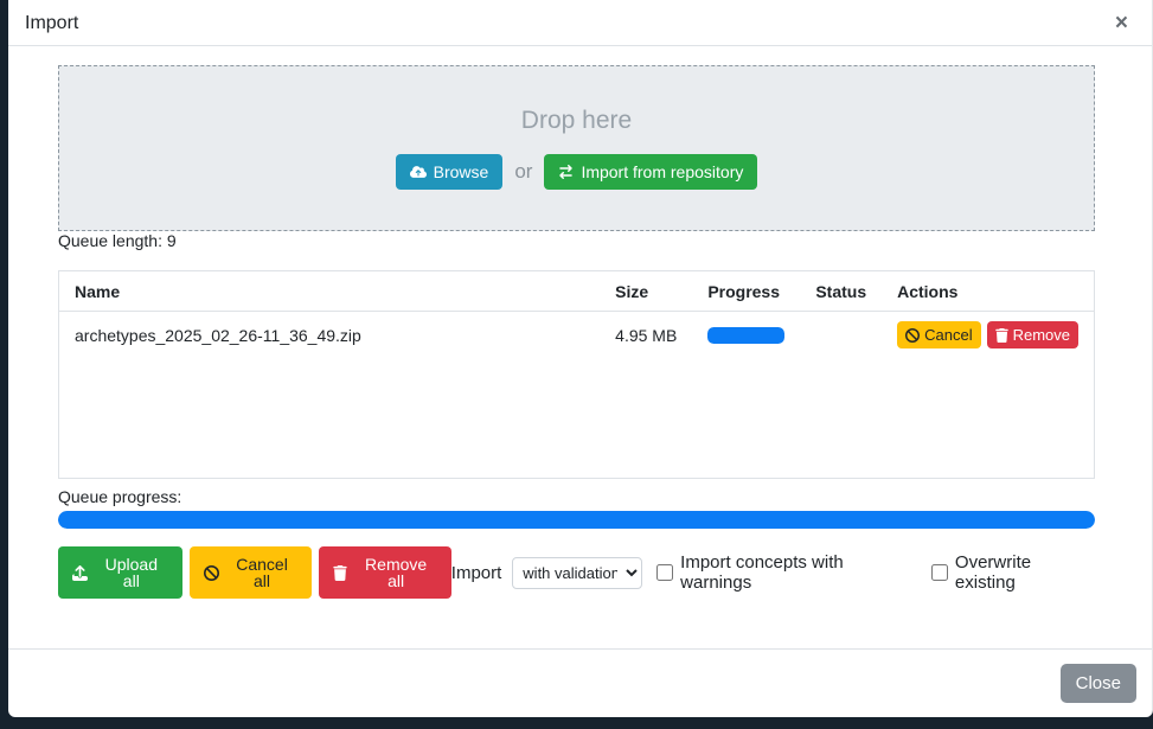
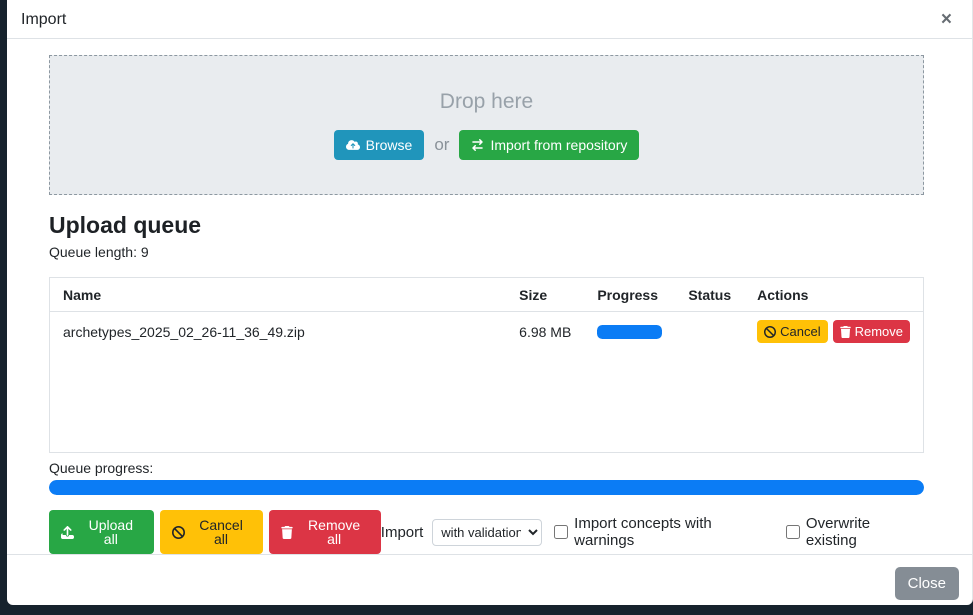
  Import
  ×
  Drop here
  Browse
  or
  Import from repository
+ Upload queue
  Queue length: 9
  Name	Size	Progress	Status	Actions
- archetypes_2025_02_26-11_36_49.zip	4.95 MB			Cancel Remove
+ archetypes_2025_02_26-11_36_49.zip	6.98 MB			Cancel Remove
  Queue progress:
  Upload all
  Cancel all
  Remove all
  Import
  with validation
  Import concepts with warnings
  Overwrite existing
  Close
